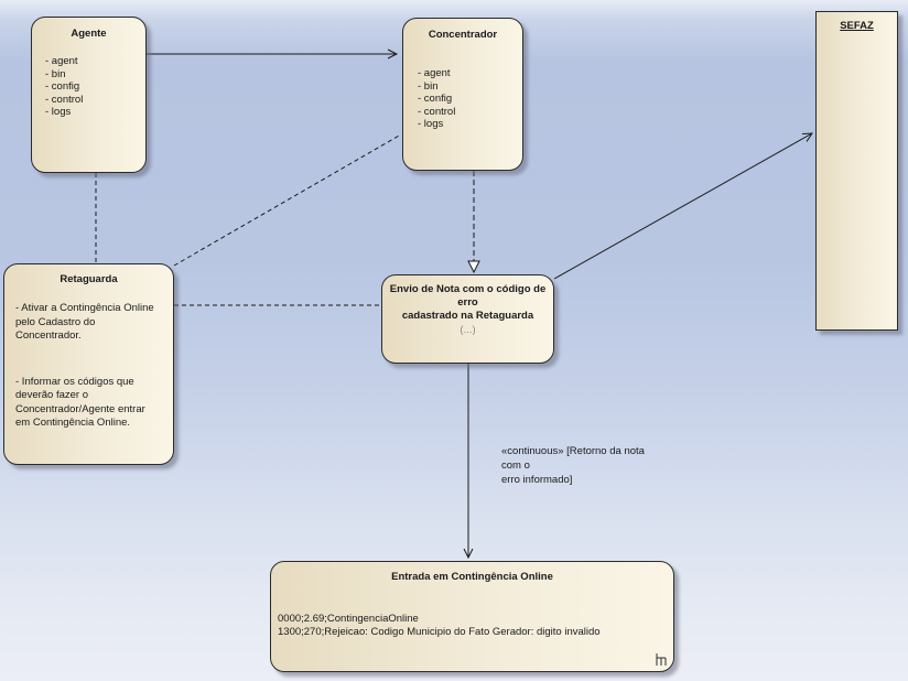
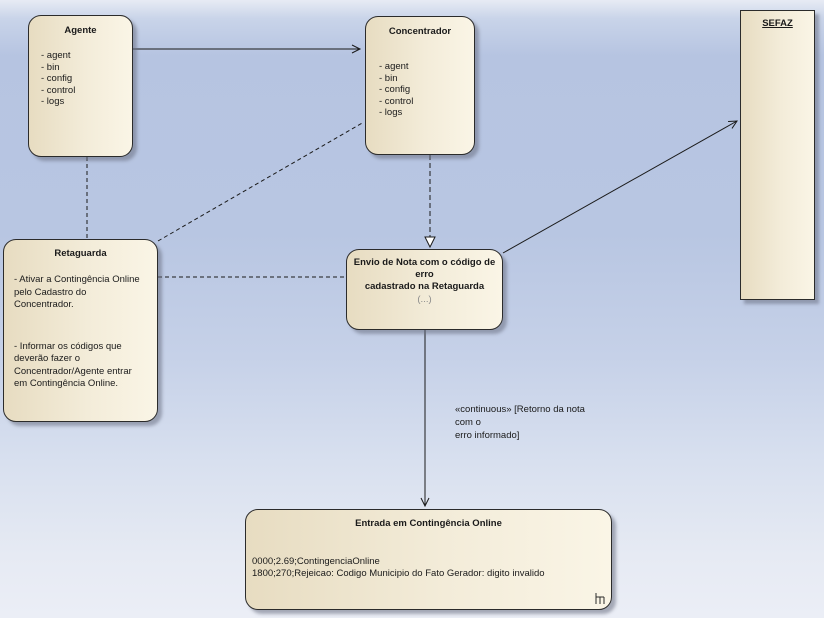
  Agente
  - agent
  - bin
  - config
  - control
  - logs
  Concentrador
  - agent
  - bin
  - config
  - control
  - logs
  SEFAZ
  Retaguarda
  - Ativar a Contingência Online
  pelo Cadastro do
  Concentrador.
  - Informar os códigos que
  deverão fazer o
  Concentrador/Agente entrar
  em Contingência Online.
  Envio de Nota com o código de erro
  cadastrado na Retaguarda
  (...)
  Entrada em Contingência Online
  0000;2.69;ContingenciaOnline
- 1300;270;Rejeicao: Codigo Municipio do Fato Gerador: digito invalido
+ 1800;270;Rejeicao: Codigo Municipio do Fato Gerador: digito invalido
  «continuous» [Retorno da nota com o
  erro informado]
